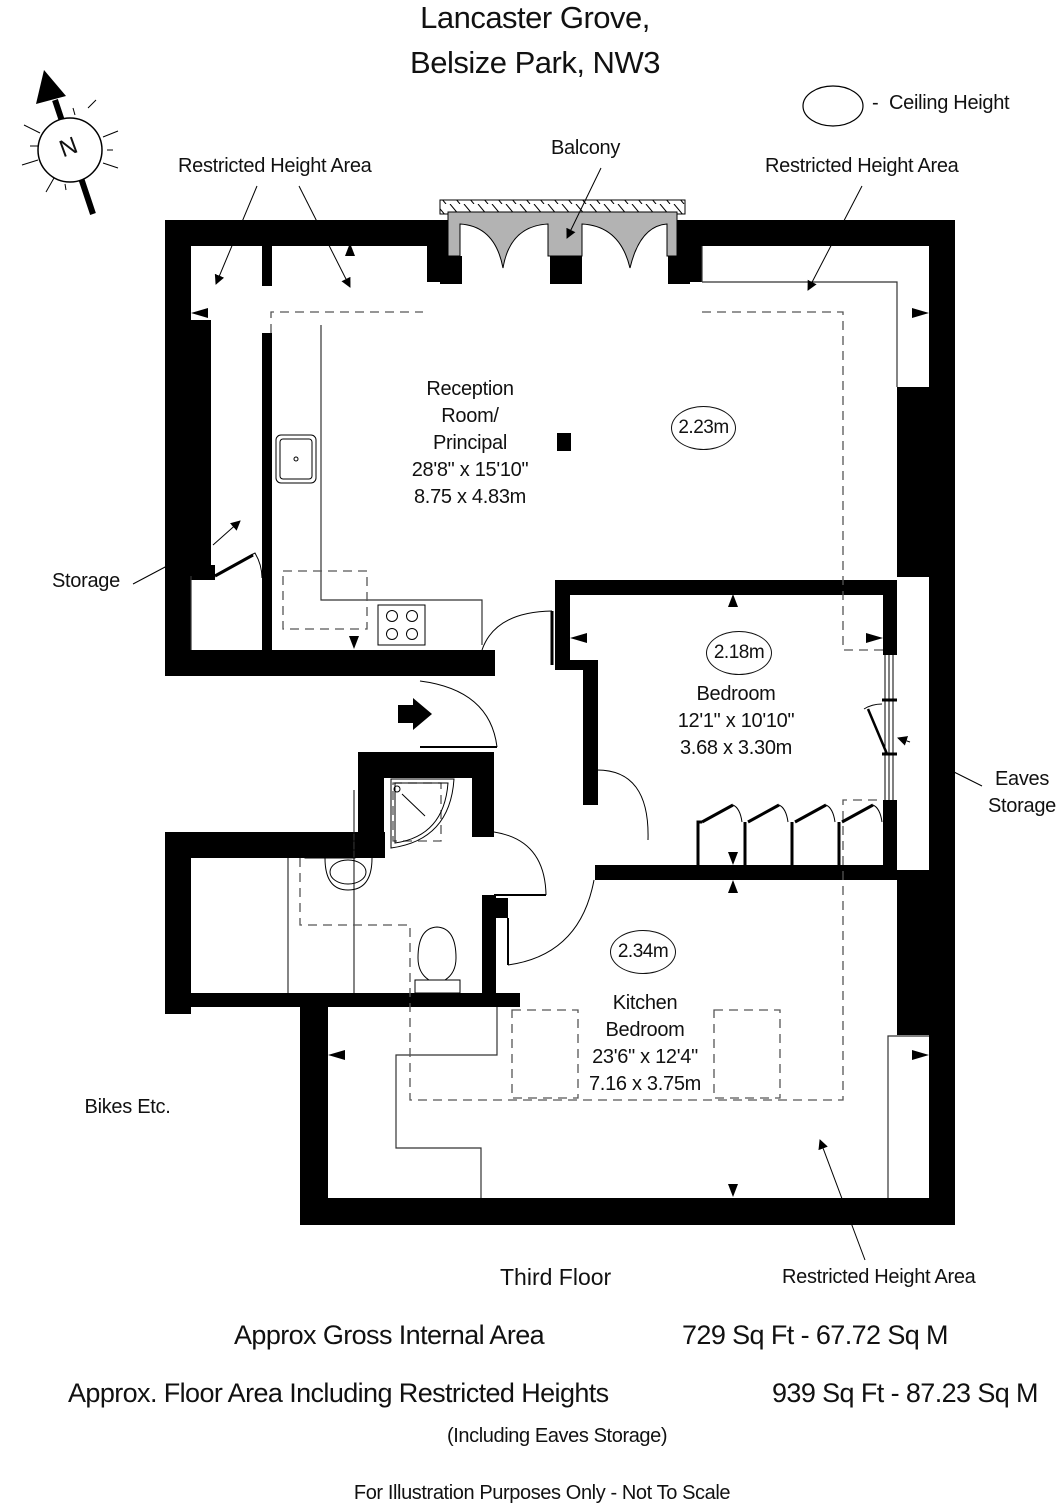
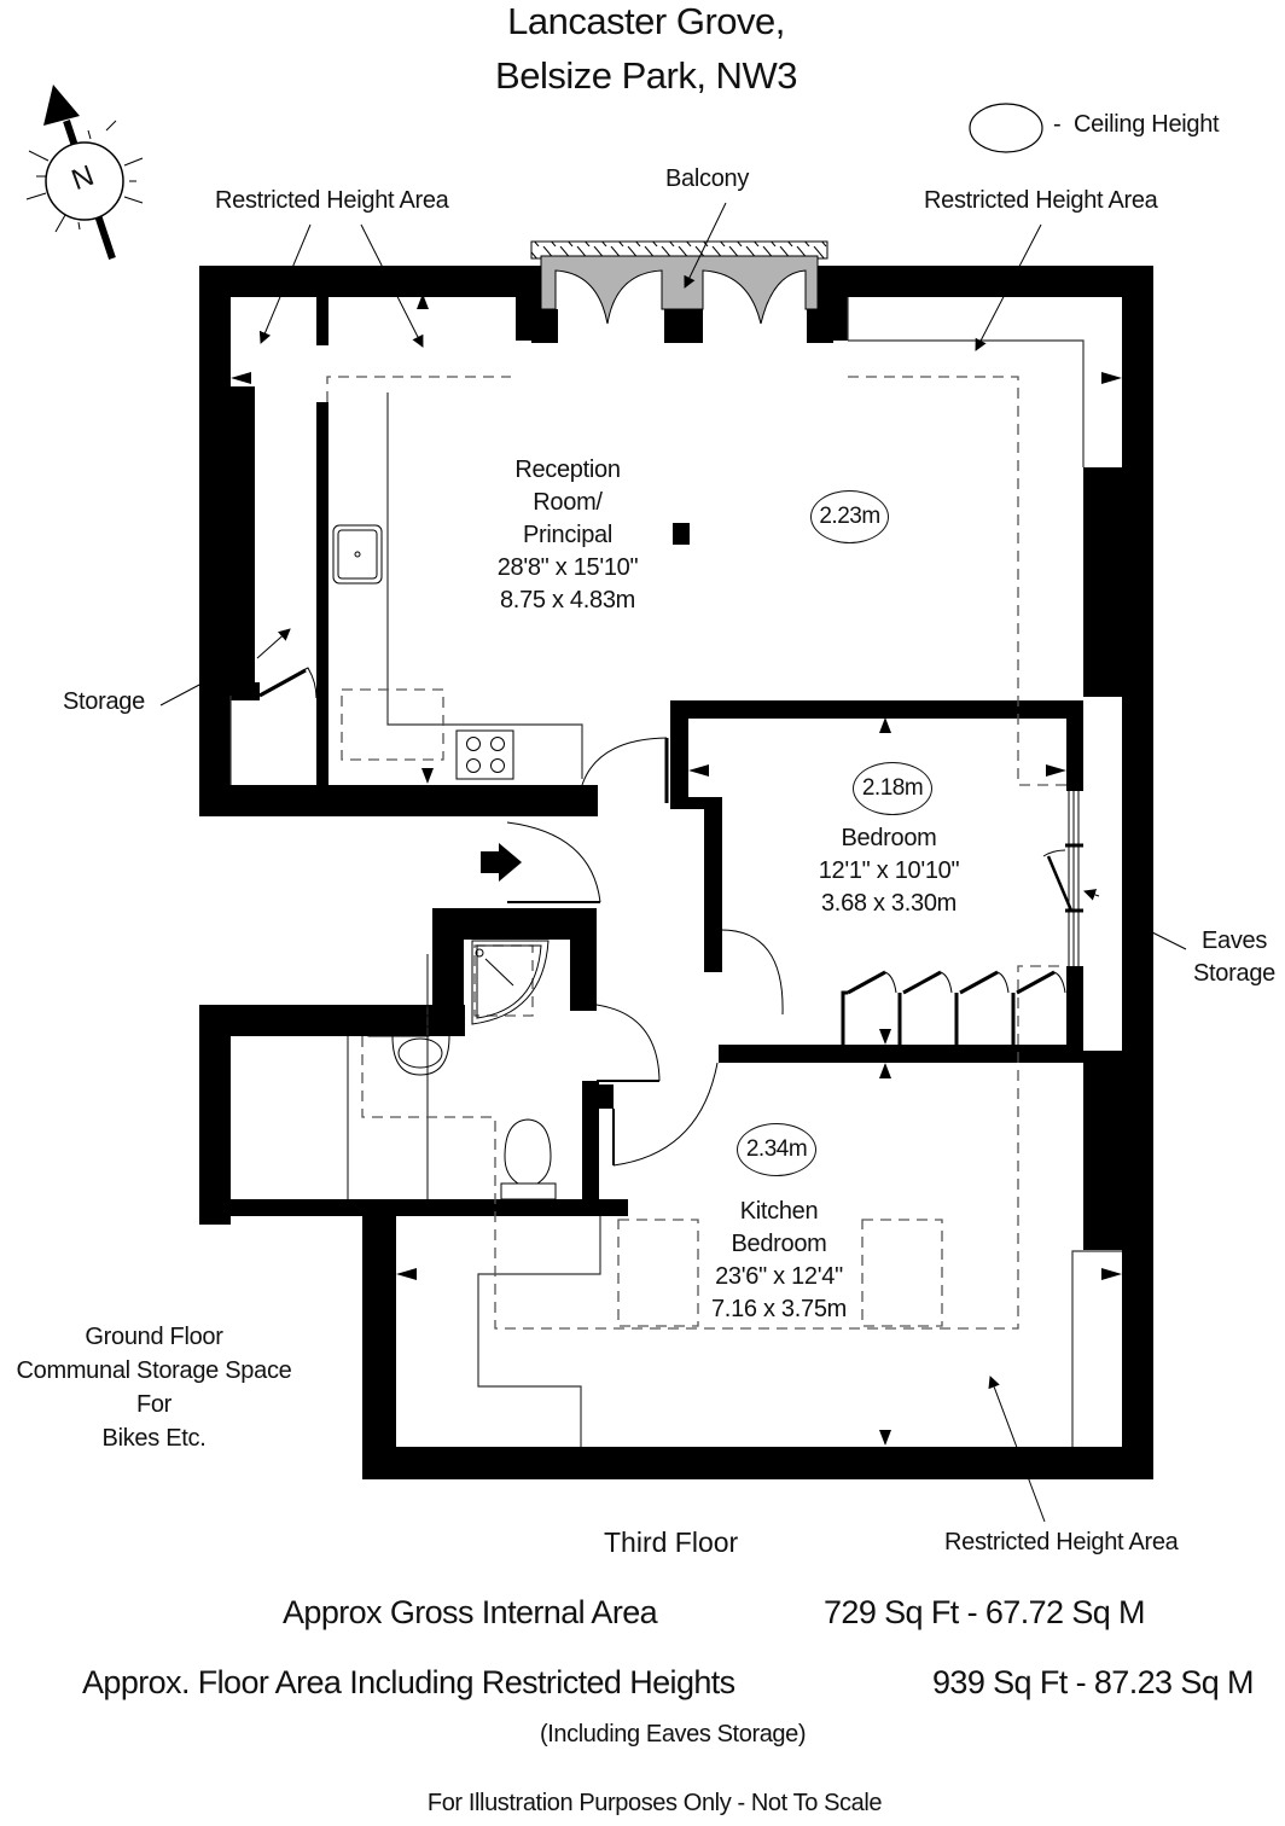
  Lancaster Grove,
  Belsize Park, NW3
  -
  Ceiling Height
  Restricted Height Area
  Balcony
  Restricted Height Area
  Reception
  Room/
  Principal
  28'8" x 15'10"
  8.75 x 4.83m
  2.23m
  2.18m
  Bedroom
  12'1" x 10'10"
  3.68 x 3.30m
  2.34m
  Kitchen
  Bedroom
  23'6" x 12'4"
  7.16 x 3.75m
  Storage
  Eaves
  Storage
+ Ground Floor
+ Communal Storage Space
+ For
  Bikes Etc.
  Third Floor
  Restricted Height Area
  Approx Gross Internal Area
  729 Sq Ft - 67.72 Sq M
  Approx. Floor Area Including Restricted Heights
  939 Sq Ft - 87.23 Sq M
  (Including Eaves Storage)
  For Illustration Purposes Only - Not To Scale
